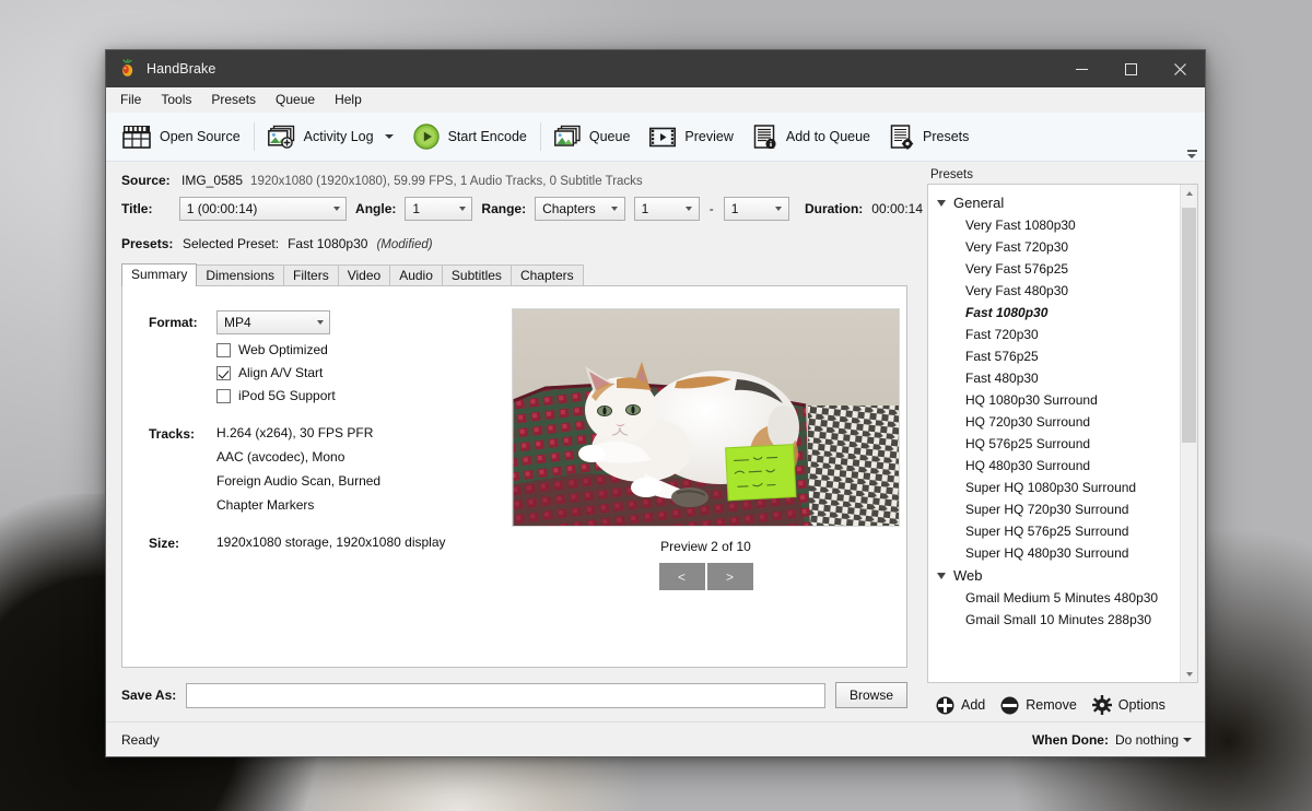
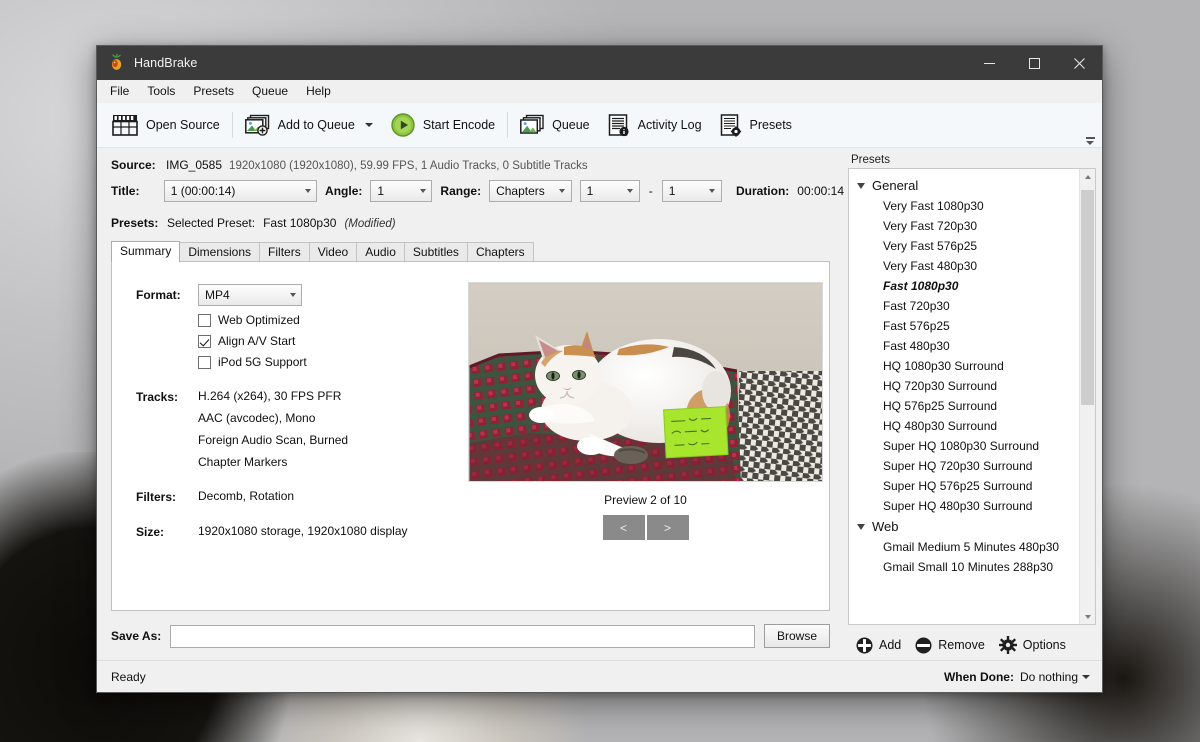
  HandBrake
  File
  Tools
  Presets
  Queue
  Help
  Open Source
- Activity Log
+ Add to Queue
  Start Encode
  Queue
- Preview
- Add to Queue
+ Activity Log
  Presets
  Source:
  IMG_0585
  1920x1080 (1920x1080), 59.99 FPS, 1 Audio Tracks, 0 Subtitle Tracks
  Title:
  1 (00:00:14)
  Angle:
  1
  Range:
  Chapters
  1
  -
  1
  Duration:
  00:00:14
  Presets:
  Selected Preset:
  Fast 1080p30
  (Modified)
  Summary
  Dimensions
  Filters
  Video
  Audio
  Subtitles
  Chapters
  Format:
  MP4
  Web Optimized
  Align A/V Start
  iPod 5G Support
  Tracks:
  H.264 (x264), 30 FPS PFR
  AAC (avcodec), Mono
  Foreign Audio Scan, Burned
  Chapter Markers
+ Filters:
+ Decomb, Rotation
  Size:
  1920x1080 storage, 1920x1080 display
  Preview 2 of 10
  <
  >
  Save As:
  Browse
  Presets
  General
  Very Fast 1080p30
  Very Fast 720p30
  Very Fast 576p25
  Very Fast 480p30
  Fast 1080p30
  Fast 720p30
  Fast 576p25
  Fast 480p30
  HQ 1080p30 Surround
  HQ 720p30 Surround
  HQ 576p25 Surround
  HQ 480p30 Surround
  Super HQ 1080p30 Surround
  Super HQ 720p30 Surround
  Super HQ 576p25 Surround
  Super HQ 480p30 Surround
  Web
  Gmail Medium 5 Minutes 480p30
  Gmail Small 10 Minutes 288p30
  Add
  Remove
  Options
  Ready
  When Done:
  Do nothing
